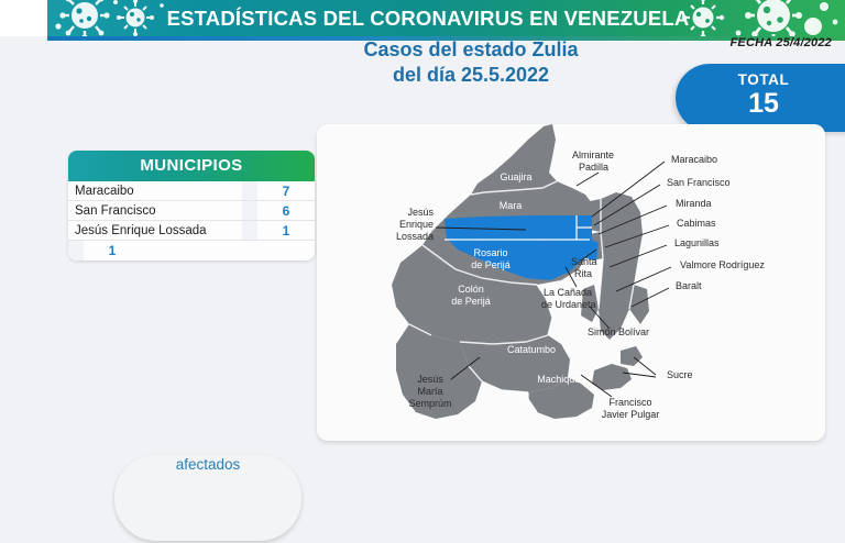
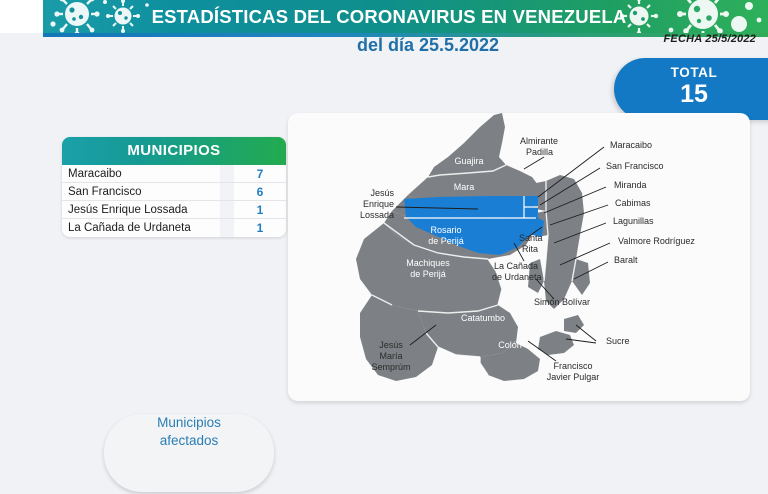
  ESTADÍSTICAS DEL CORONAVIRUS EN VENEZUELA
- FECHA 25/4/2022
+ FECHA 25/5/2022
- Casos del estado Zulia
  del día 25.5.2022
  TOTAL
  15
  MUNICIPIOS
  Maracaibo
  7
  San Francisco
  6
  Jesús Enrique Lossada
  1
+ La Cañada de Urdaneta
  1
  Guajira
  Mara
  Rosario
  de Perijá
- Colón
+ Machiques
  de Perijá
  Catatumbo
- Machiques
+ Colón
  Jesús
  Enrique
  Lossada
  Almirante
  Padilla
  Maracaibo
  San Francisco
  Miranda
  Cabimas
  Lagunillas
  Valmore Rodríguez
  Baralt
  Santa
  Rita
  La Cañada
  de Urdaneta
  Simón Bolívar
  Sucre
  Jesús
  María
  Semprúm
  Francisco
  Javier Pulgar
+ Municipios
  afectados
